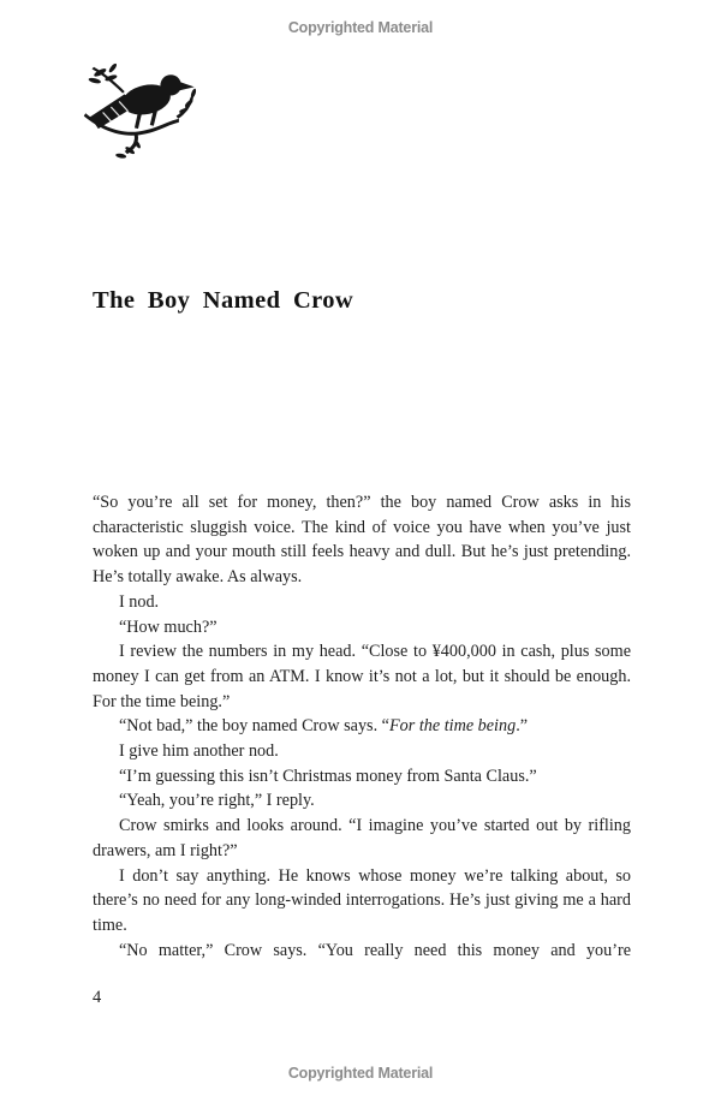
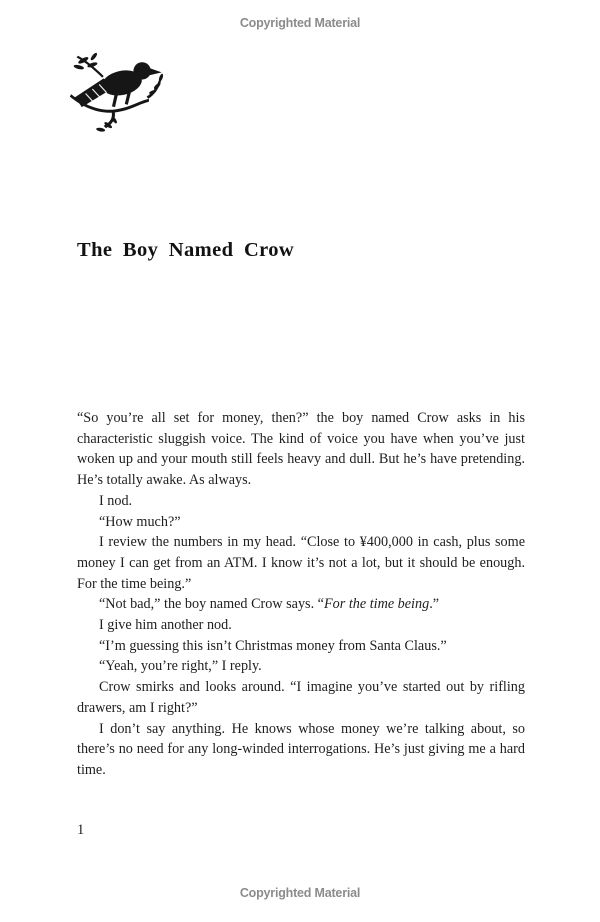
  Copyrighted Material
  The Boy Named Crow
- “So you’re all set for money, then?” the boy named Crow asks in his characteristic sluggish voice. The kind of voice you have when you’ve just woken up and your mouth still feels heavy and dull. But he’s just pretending. He’s totally awake. As always.
+ “So you’re all set for money, then?” the boy named Crow asks in his characteristic sluggish voice. The kind of voice you have when you’ve just woken up and your mouth still feels heavy and dull. But he’s have pretending. He’s totally awake. As always.
  I nod.
  “How much?”
  I review the numbers in my head. “Close to ¥400,000 in cash, plus some money I can get from an ATM. I know it’s not a lot, but it should be enough. For the time being.”
  “Not bad,” the boy named Crow says. “For the time being.”
  I give him another nod.
  “I’m guessing this isn’t Christmas money from Santa Claus.”
  “Yeah, you’re right,” I reply.
  Crow smirks and looks around. “I imagine you’ve started out by rifling drawers, am I right?”
  I don’t say anything. He knows whose money we’re talking about, so there’s no need for any long-winded interrogations. He’s just giving me a hard time.
- “No matter,” Crow says. “You really need this money and you’re
- 4
+ 1
  Copyrighted Material
